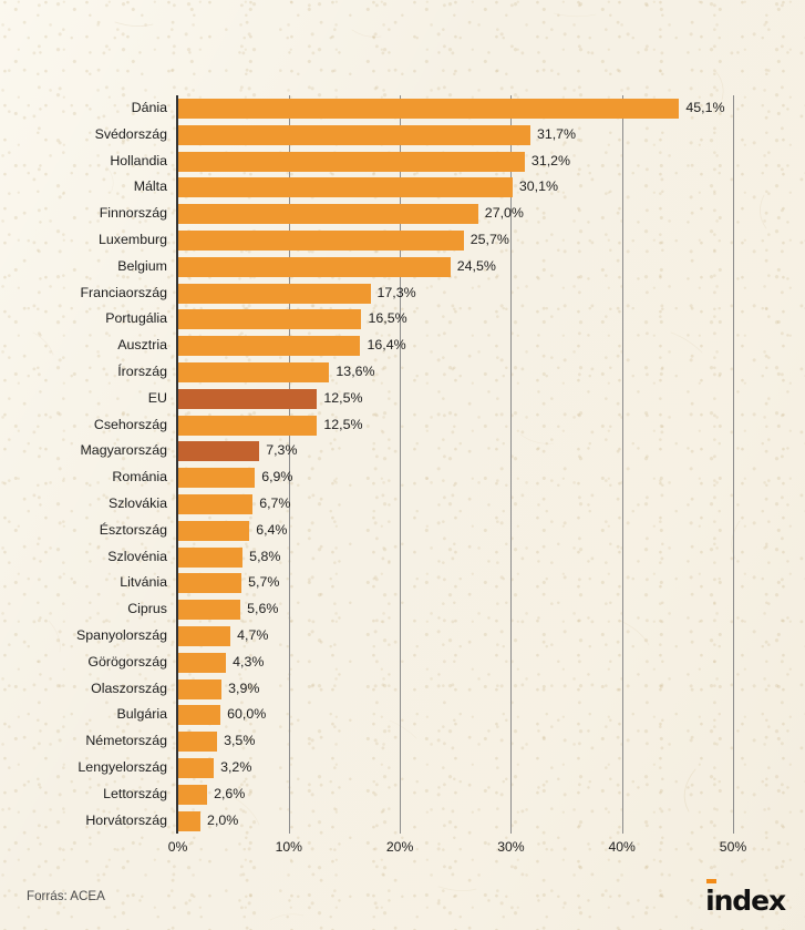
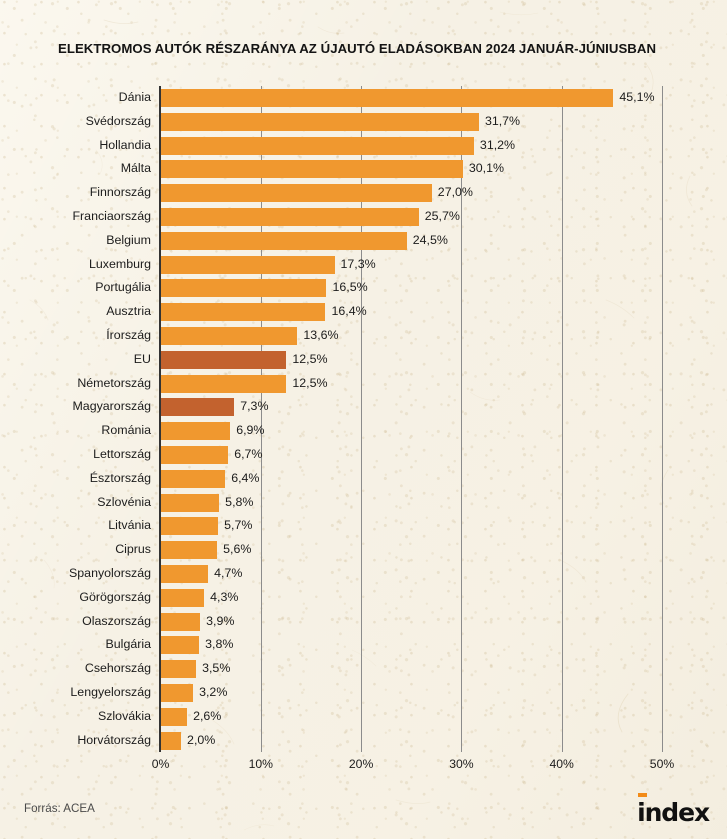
+ ELEKTROMOS AUTÓK RÉSZARÁNYA AZ ÚJAUTÓ ELADÁSOKBAN 2024 JANUÁR-JÚNIUSBAN
  0%
  10%
  20%
  30%
  40%
  50%
  Dánia
  45,1%
  Svédország
  31,7%
  Hollandia
  31,2%
  Málta
  30,1%
  Finnország
  27,0%
- Luxemburg
+ Franciaország
  25,7%
  Belgium
  24,5%
- Franciaország
+ Luxemburg
  17,3%
  Portugália
  16,5%
  Ausztria
  16,4%
  Írország
  13,6%
  EU
  12,5%
- Csehország
+ Németország
  12,5%
  Magyarország
  7,3%
  Románia
  6,9%
- Szlovákia
+ Lettország
  6,7%
  Észtország
  6,4%
  Szlovénia
  5,8%
  Litvánia
  5,7%
  Ciprus
  5,6%
  Spanyolország
  4,7%
  Görögország
  4,3%
  Olaszország
  3,9%
  Bulgária
- 60,0%
+ 3,8%
- Németország
+ Csehország
  3,5%
  Lengyelország
  3,2%
- Lettország
+ Szlovákia
  2,6%
  Horvátország
  2,0%
  Forrás: ACEA
  index
